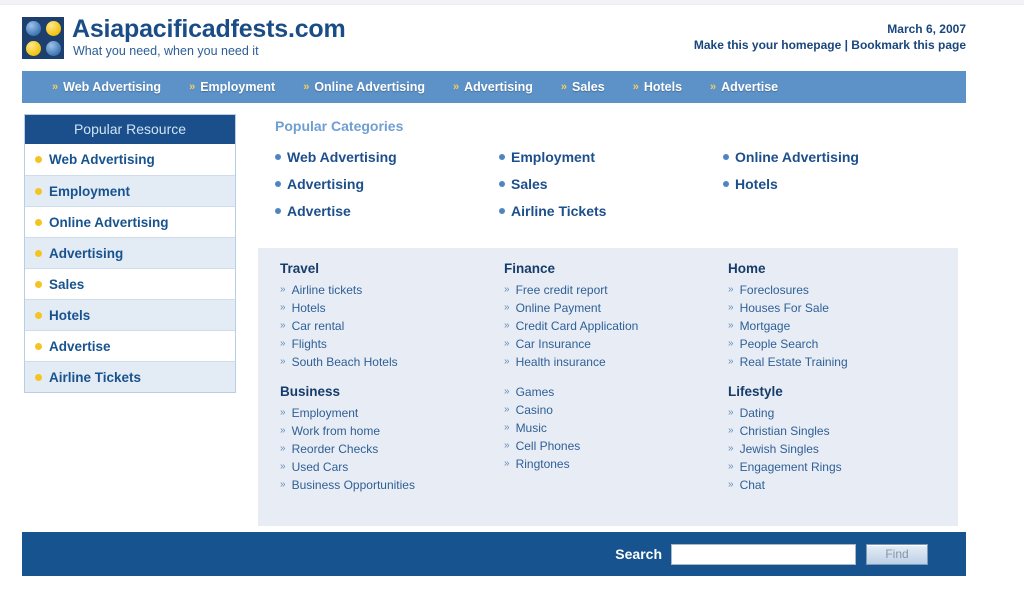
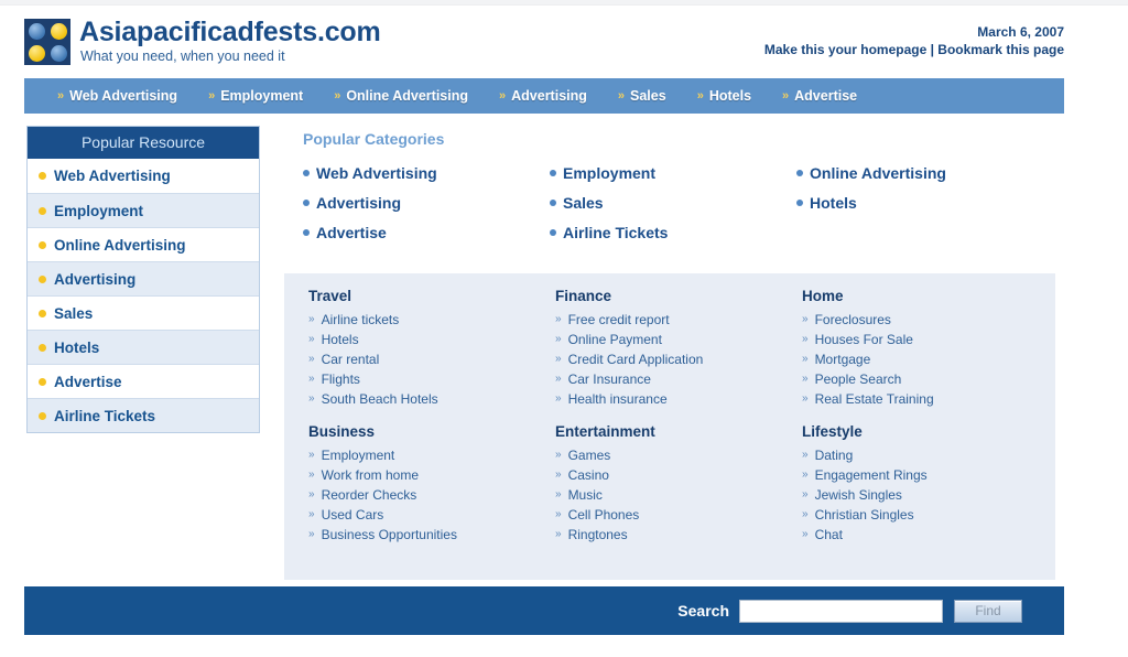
  Asiapacificadfests.com
  What you need, when you need it
  March 6, 2007
  Make this your homepage | Bookmark this page
  »
  Web Advertising
  »
  Employment
  »
  Online Advertising
  »
  Advertising
  »
  Sales
  »
  Hotels
  »
  Advertise
  Popular Resource
  Web Advertising
  Employment
  Online Advertising
  Advertising
  Sales
  Hotels
  Advertise
  Airline Tickets
  Popular Categories
  Web Advertising
  Employment
  Online Advertising
  Advertising
  Sales
  Hotels
  Advertise
  Airline Tickets
  Travel
  »
  Airline tickets
  »
  Hotels
  »
  Car rental
  »
  Flights
  »
  South Beach Hotels
  Finance
  »
  Free credit report
  »
  Online Payment
  »
  Credit Card Application
  »
  Car Insurance
  »
  Health insurance
  Home
  »
  Foreclosures
  »
  Houses For Sale
  »
  Mortgage
  »
  People Search
  »
  Real Estate Training
  Business
  »
  Employment
  »
  Work from home
  »
  Reorder Checks
  »
  Used Cars
  »
  Business Opportunities
+ Entertainment
  »
  Games
  »
  Casino
  »
  Music
  »
  Cell Phones
  »
  Ringtones
  Lifestyle
  »
  Dating
  »
- Christian Singles
+ Engagement Rings
  »
  Jewish Singles
  »
- Engagement Rings
+ Christian Singles
  »
  Chat
  Search
  Find
